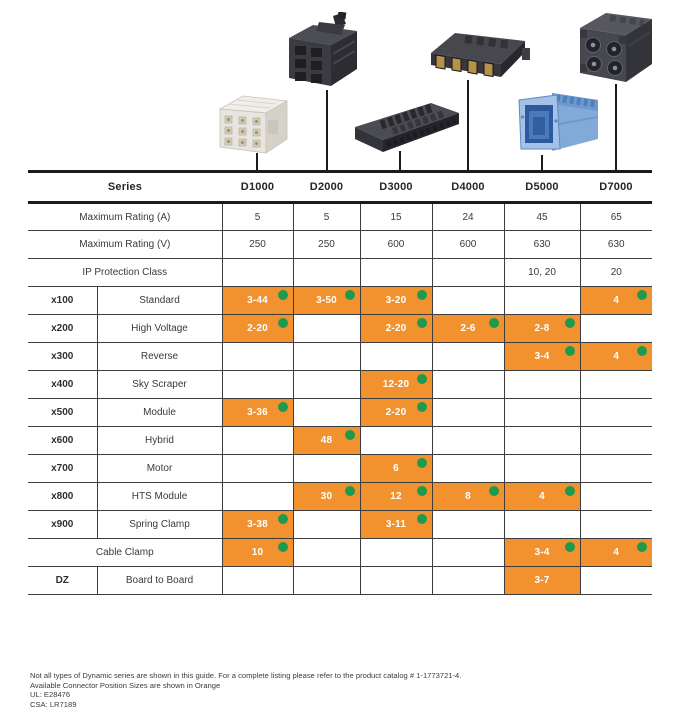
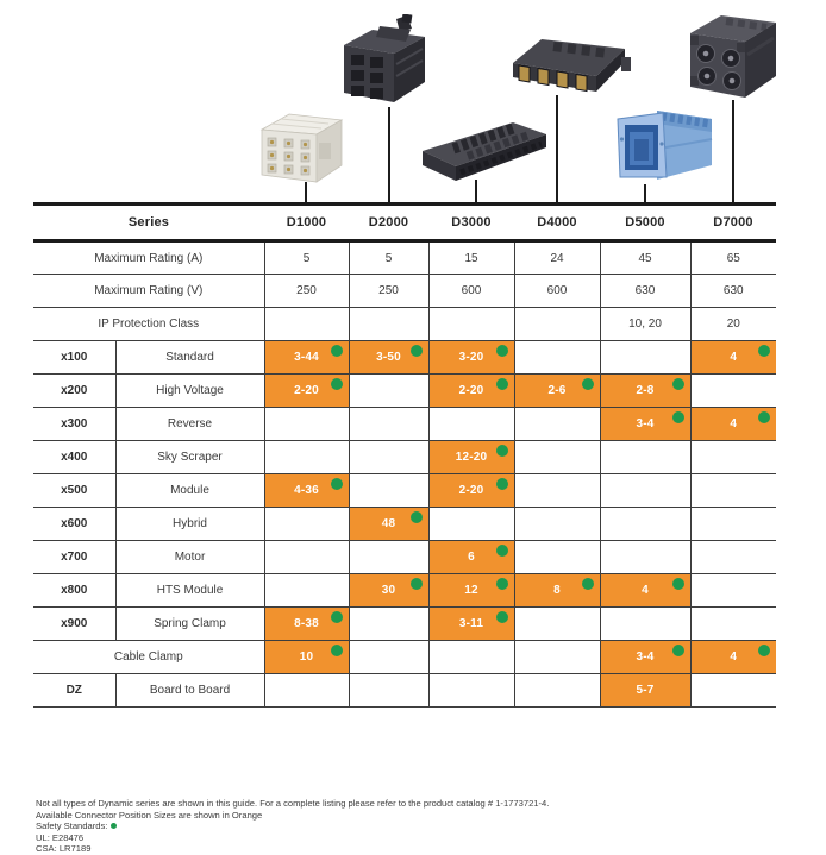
  Series	D1000	D2000	D3000	D4000	D5000	D7000
  Maximum Rating (A)	5	5	15	24	45	65
  Maximum Rating (V)	250	250	600	600	630	630
  IP Protection Class					10, 20	20
  x100	Standard	3-44	3-50	3-20			4
  x200	High Voltage	2-20		2-20	2-6	2-8
  x300	Reverse					3-4	4
  x400	Sky Scraper			12-20
- x500	Module	3-36		2-20
+ x500	Module	4-36		2-20
  x600	Hybrid		48
  x700	Motor			6
  x800	HTS Module		30	12	8	4
- x900	Spring Clamp	3-38		3-11
+ x900	Spring Clamp	8-38		3-11
  Cable Clamp	10				3-4	4
- DZ	Board to Board					3-7
+ DZ	Board to Board					5-7
  Not all types of Dynamic series are shown in this guide. For a complete listing please refer to the product catalog # 1-1773721-4.
  Available Connector Position Sizes are shown in Orange
+ Safety Standards:
  UL: E28476
  CSA: LR7189
